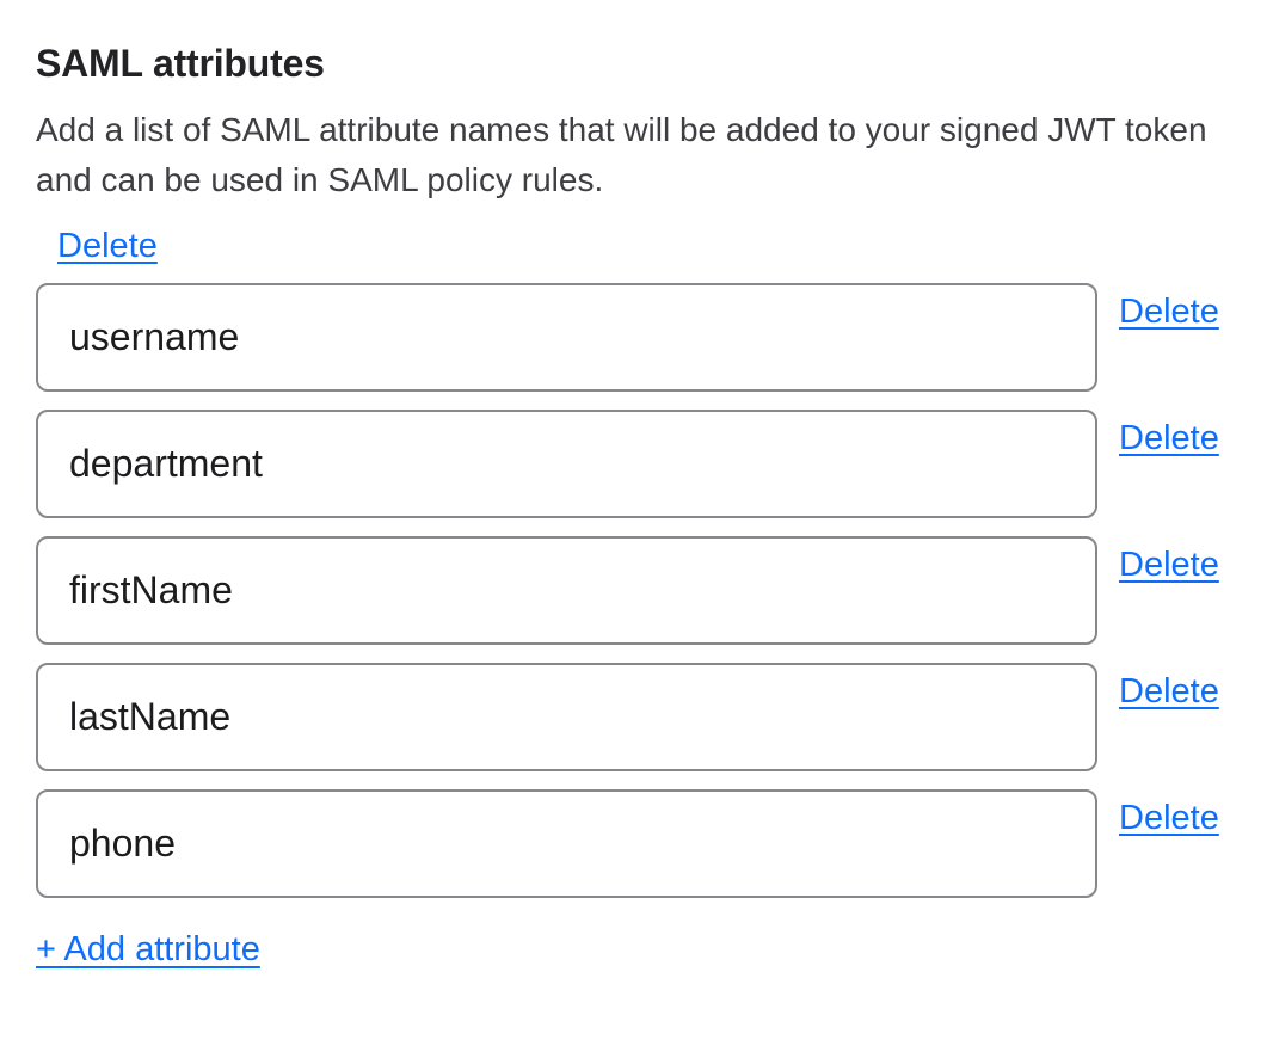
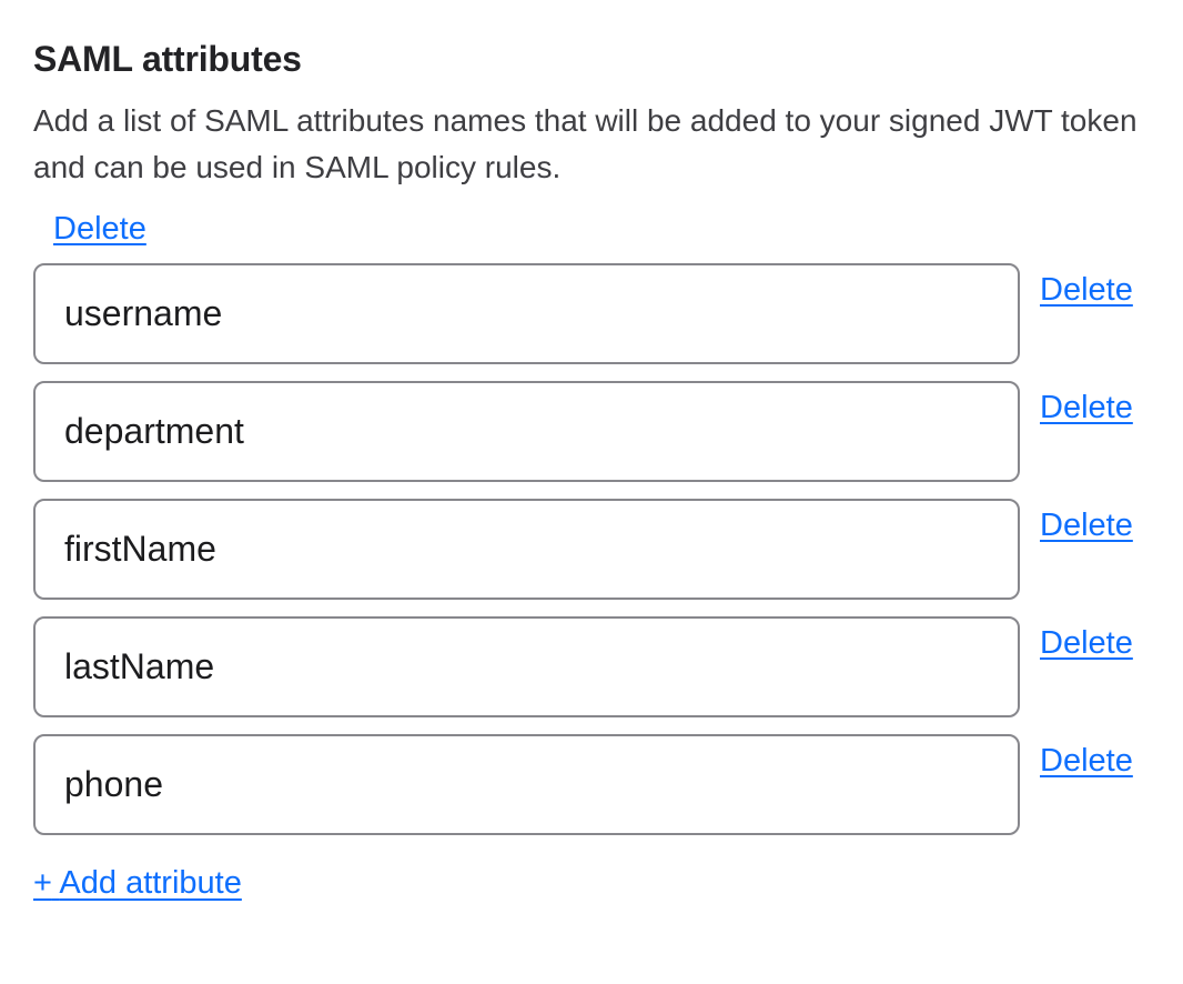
  SAML attributes
- Add a list of SAML attribute names that will be added to your signed JWT token
+ Add a list of SAML attributes names that will be added to your signed JWT token
  and can be used in SAML policy rules.
  Delete
  username
  Delete
  department
  Delete
  firstName
  Delete
  lastName
  Delete
  phone
  Delete
  + Add attribute
